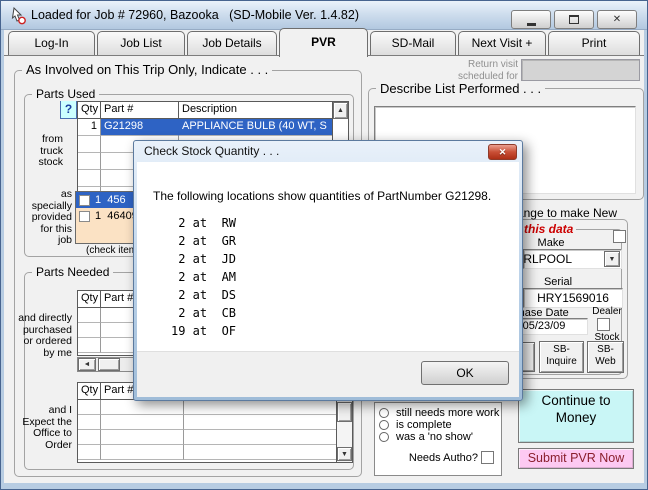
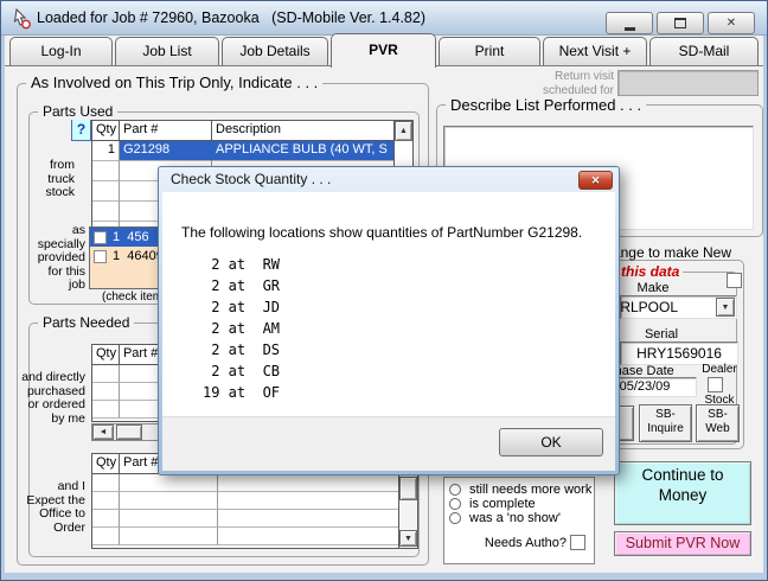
  Loaded for Job # 72960, Bazooka (SD-Mobile Ver. 1.4.82)
  ✕
  Log-In
  Job List
  Job Details
  PVR
- SD-Mail
+ Print
  Next Visit +
- Print
+ SD-Mail
  As Involved on This Trip Only, Indicate . . .
  Parts Used
  ?
  from
  truck
  stock
  Qty
  Part #
  Description
  1
  G21298
  APPLIANCE BULB (40 WT, S
  as
  specially
  provided
  for this
  job
  1 456
  1 4640
  (check ite
  Parts Needed
  and directly
  purchased
  or ordered
  by me
  Qty
  Part #
  and I
  Expect the
  Office to
  Order
  Qty
  Part #
  Return visit
  scheduled for
  Describe List Performed . . .
  nge to make New
  this data
  Make
  Serial
  HRY1569016
  05/23/09
  Dealer
  Stock
  SB-
  Inquire
  SB-
  Web
  still needs more work
  is complete
  was a 'no show'
  Needs Autho?
  Continue to
  Money
  Submit PVR Now
  Check Stock Quantity . . .
  ✕
  The following locations show quantities of PartNumber G21298.
  2 at RW
  2 at GR
  2 at JD
  2 at AM
  2 at DS
  2 at CB
  19 at OF
  OK
